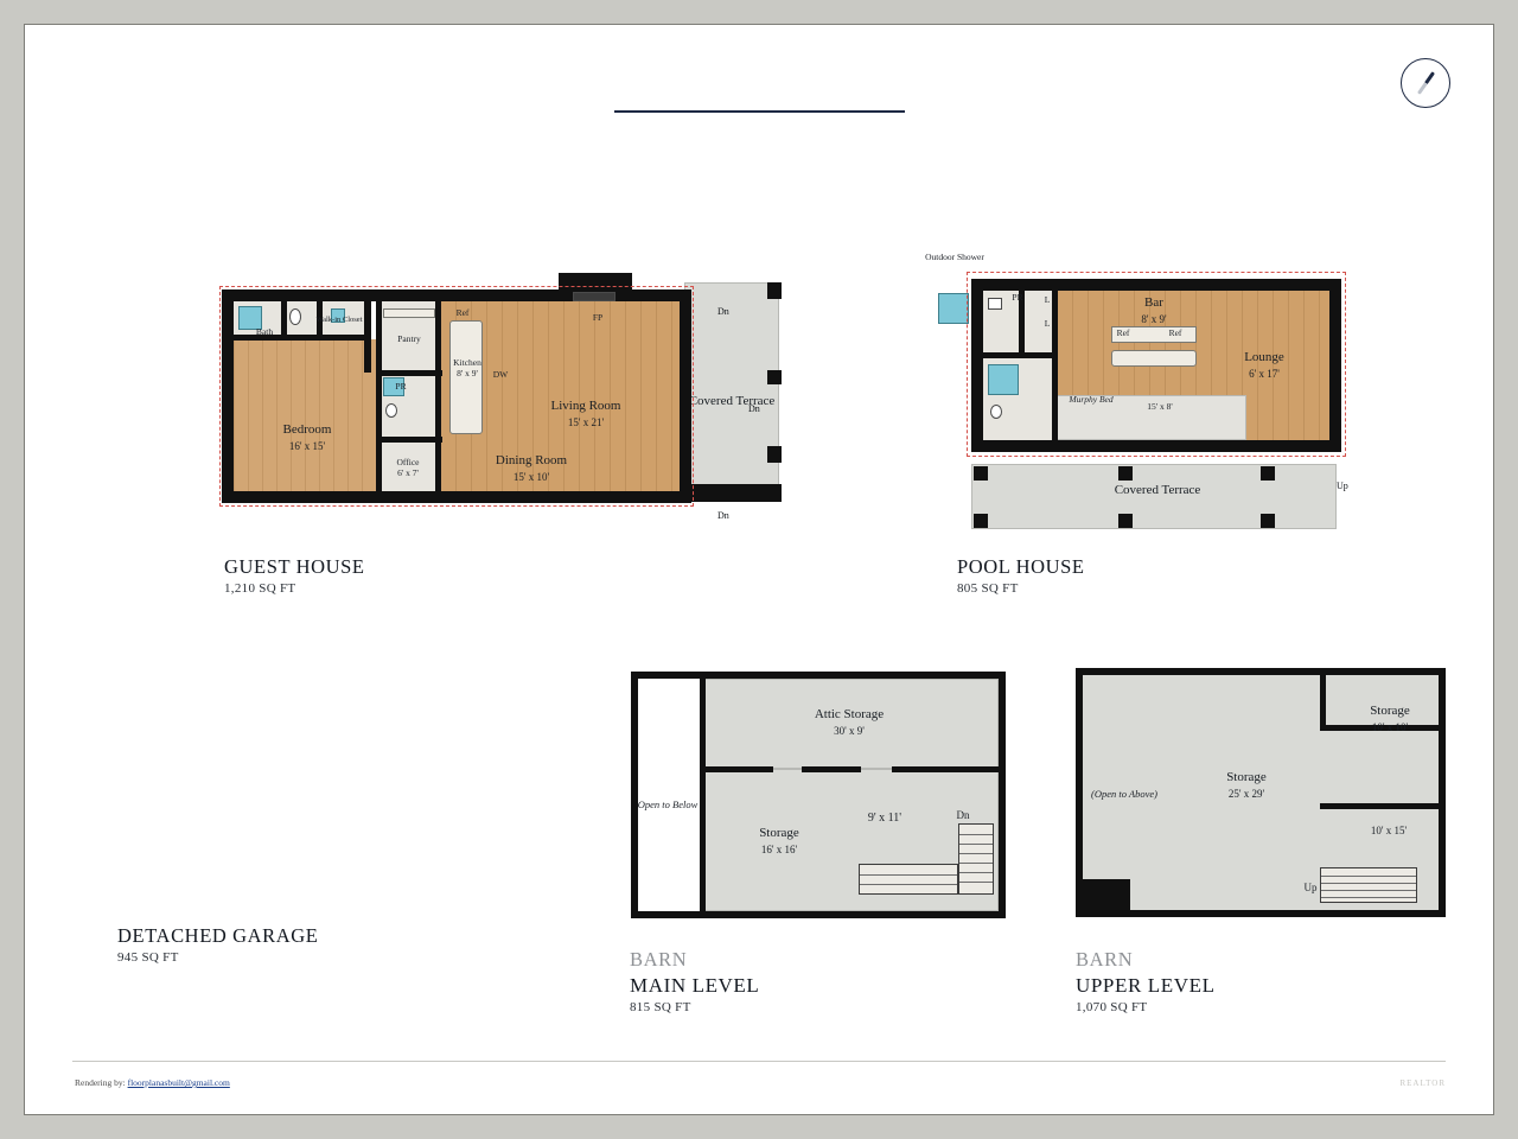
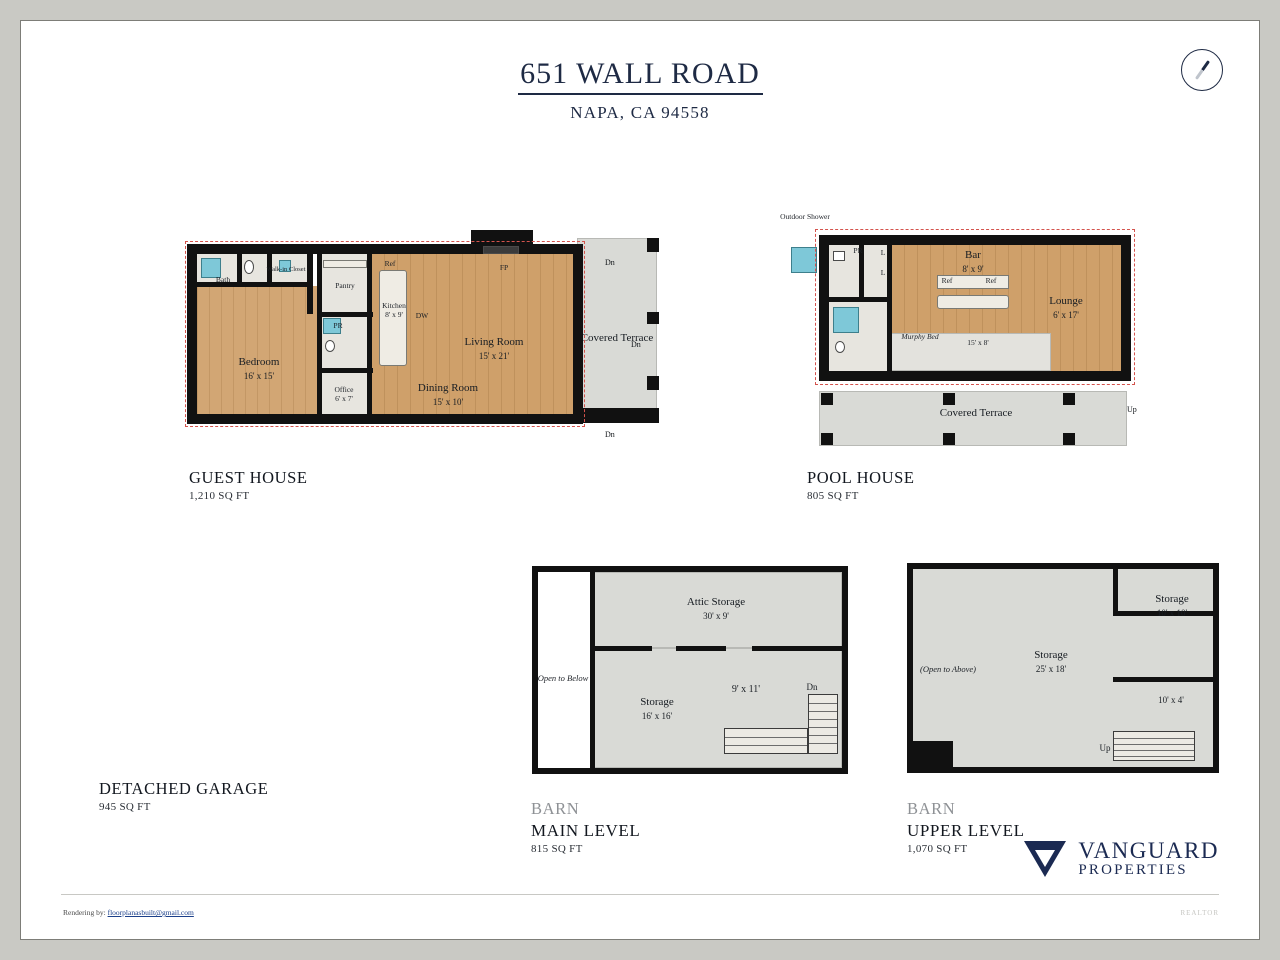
+ 651 WALL ROAD
+ NAPA, CA 94558
  Covered Terrace
  Bath
  Pantry
  PR
  Ref
  DW
  FP
  Bedroom
  16' x 15'
  Living Room
  15' x 21'
  Dining Room
  15' x 10'
  Office
  6' x 7'
  Kitchen
  8' x 9'
  Dn
  Dn
  Dn
  GUEST HOUSE
  1,210 SQ FT
  Covered Terrace
  Up
  Outdoor Shower
  PR
  L
  L
  Ref
  Ref
  Bar
  8' x 9'
  Lounge
  6' x 17'
  Murphy Bed
  15' x 8'
  POOL HOUSE
  805 SQ FT
  DETACHED GARAGE
  945 SQ FT
  Attic Storage
  30' x 9'
  Storage
  16' x 16'
  9' x 11'
  Open to Below
  Dn
  BARN
  MAIN LEVEL
  815 SQ FT
  Storage
- 25' x 29'
+ 25' x 18'
  Storage
  10' x 10'
- 10' x 15'
+ 10' x 4'
  (Open to Above)
  Up
  BARN
  UPPER LEVEL
  1,070 SQ FT
+ VANGUARD
+ PROPERTIES
  Rendering by: floorplanasbuilt@gmail.com
  REALTOR
